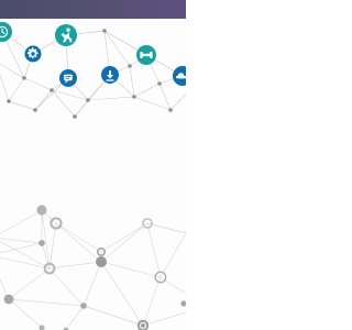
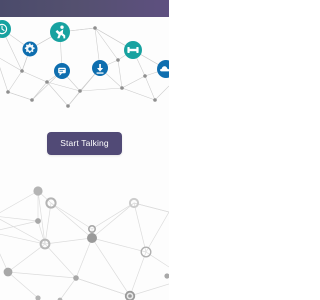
+ Start Talking
